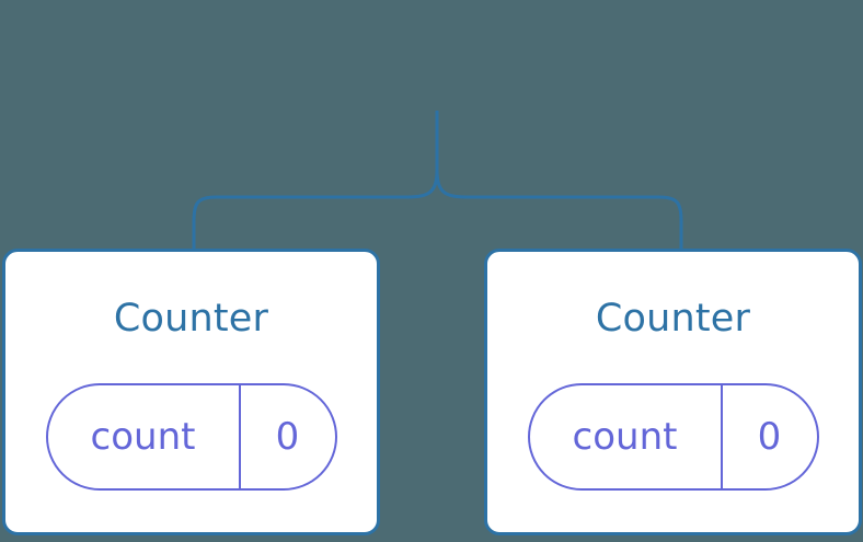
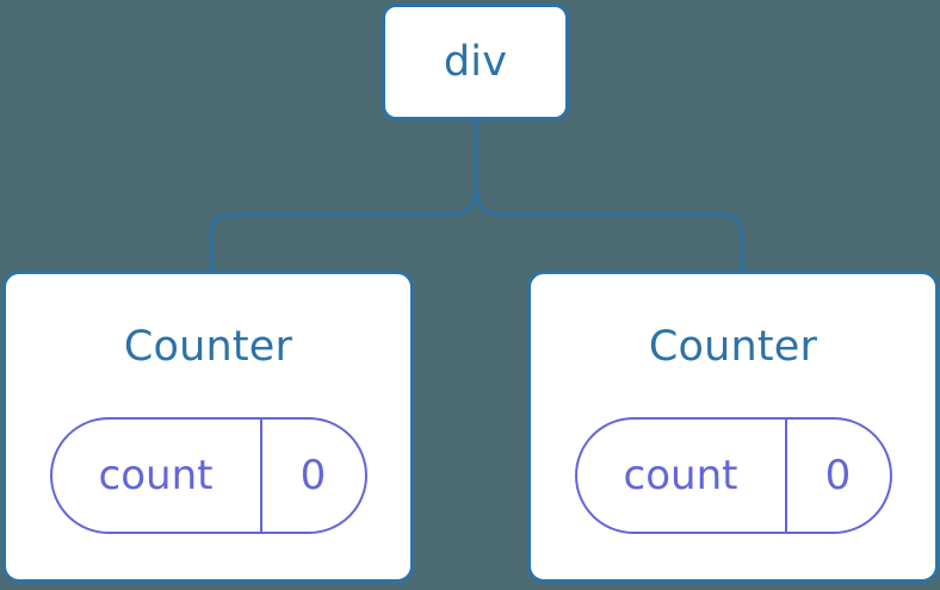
+ div
  Counter
  count
  0
  Counter
  count
  0
